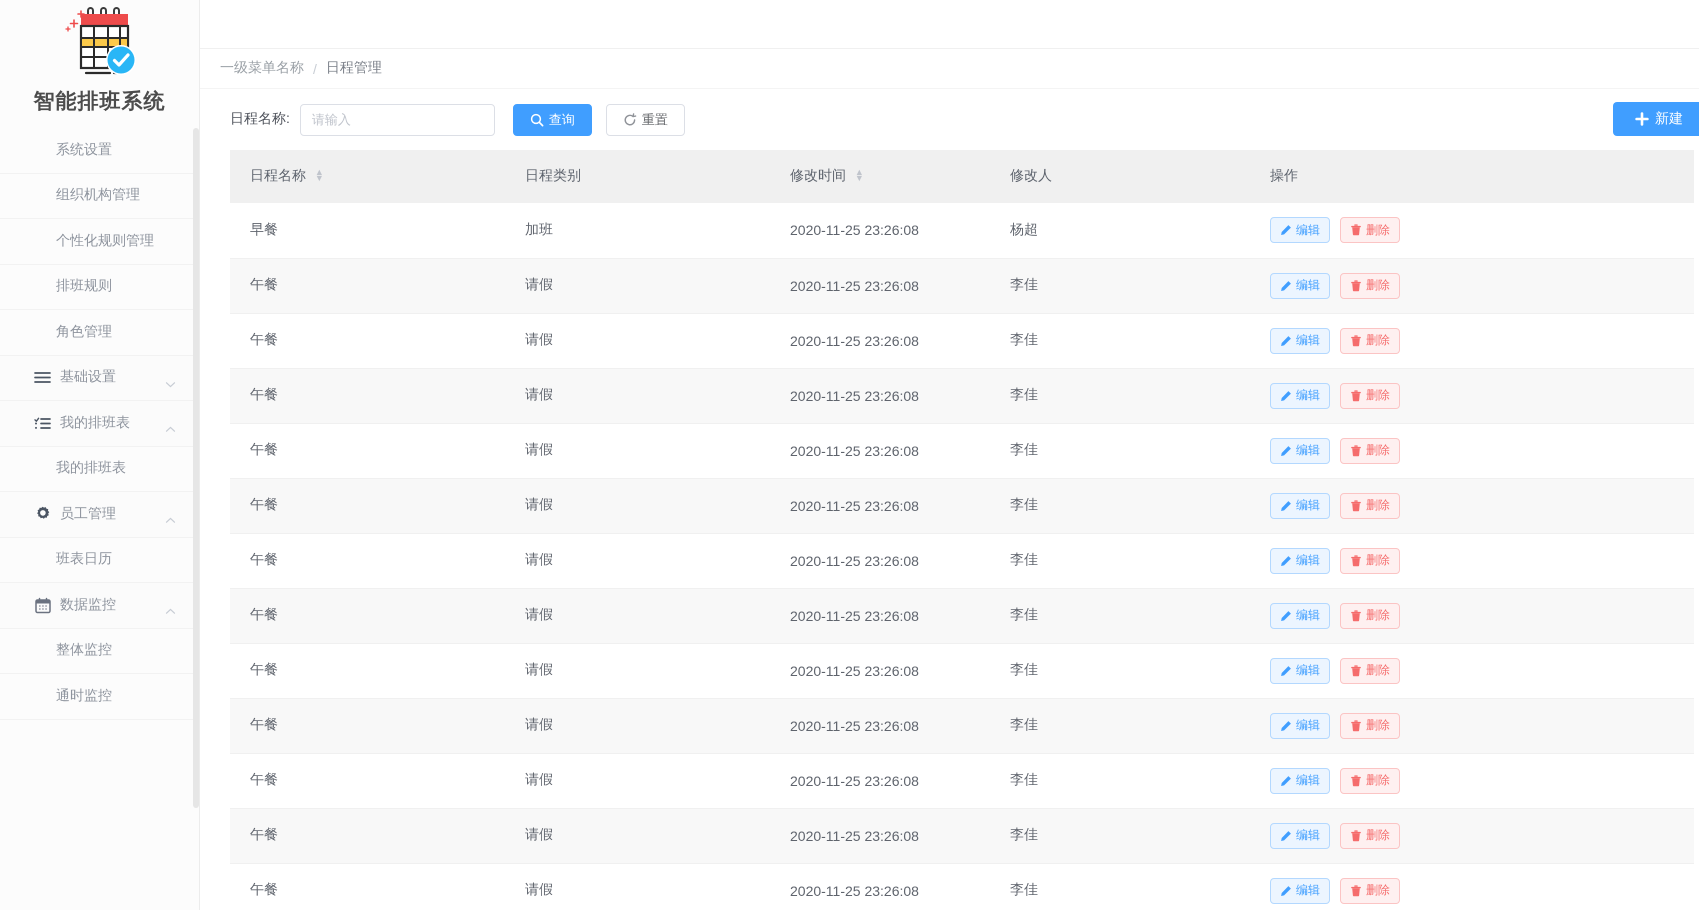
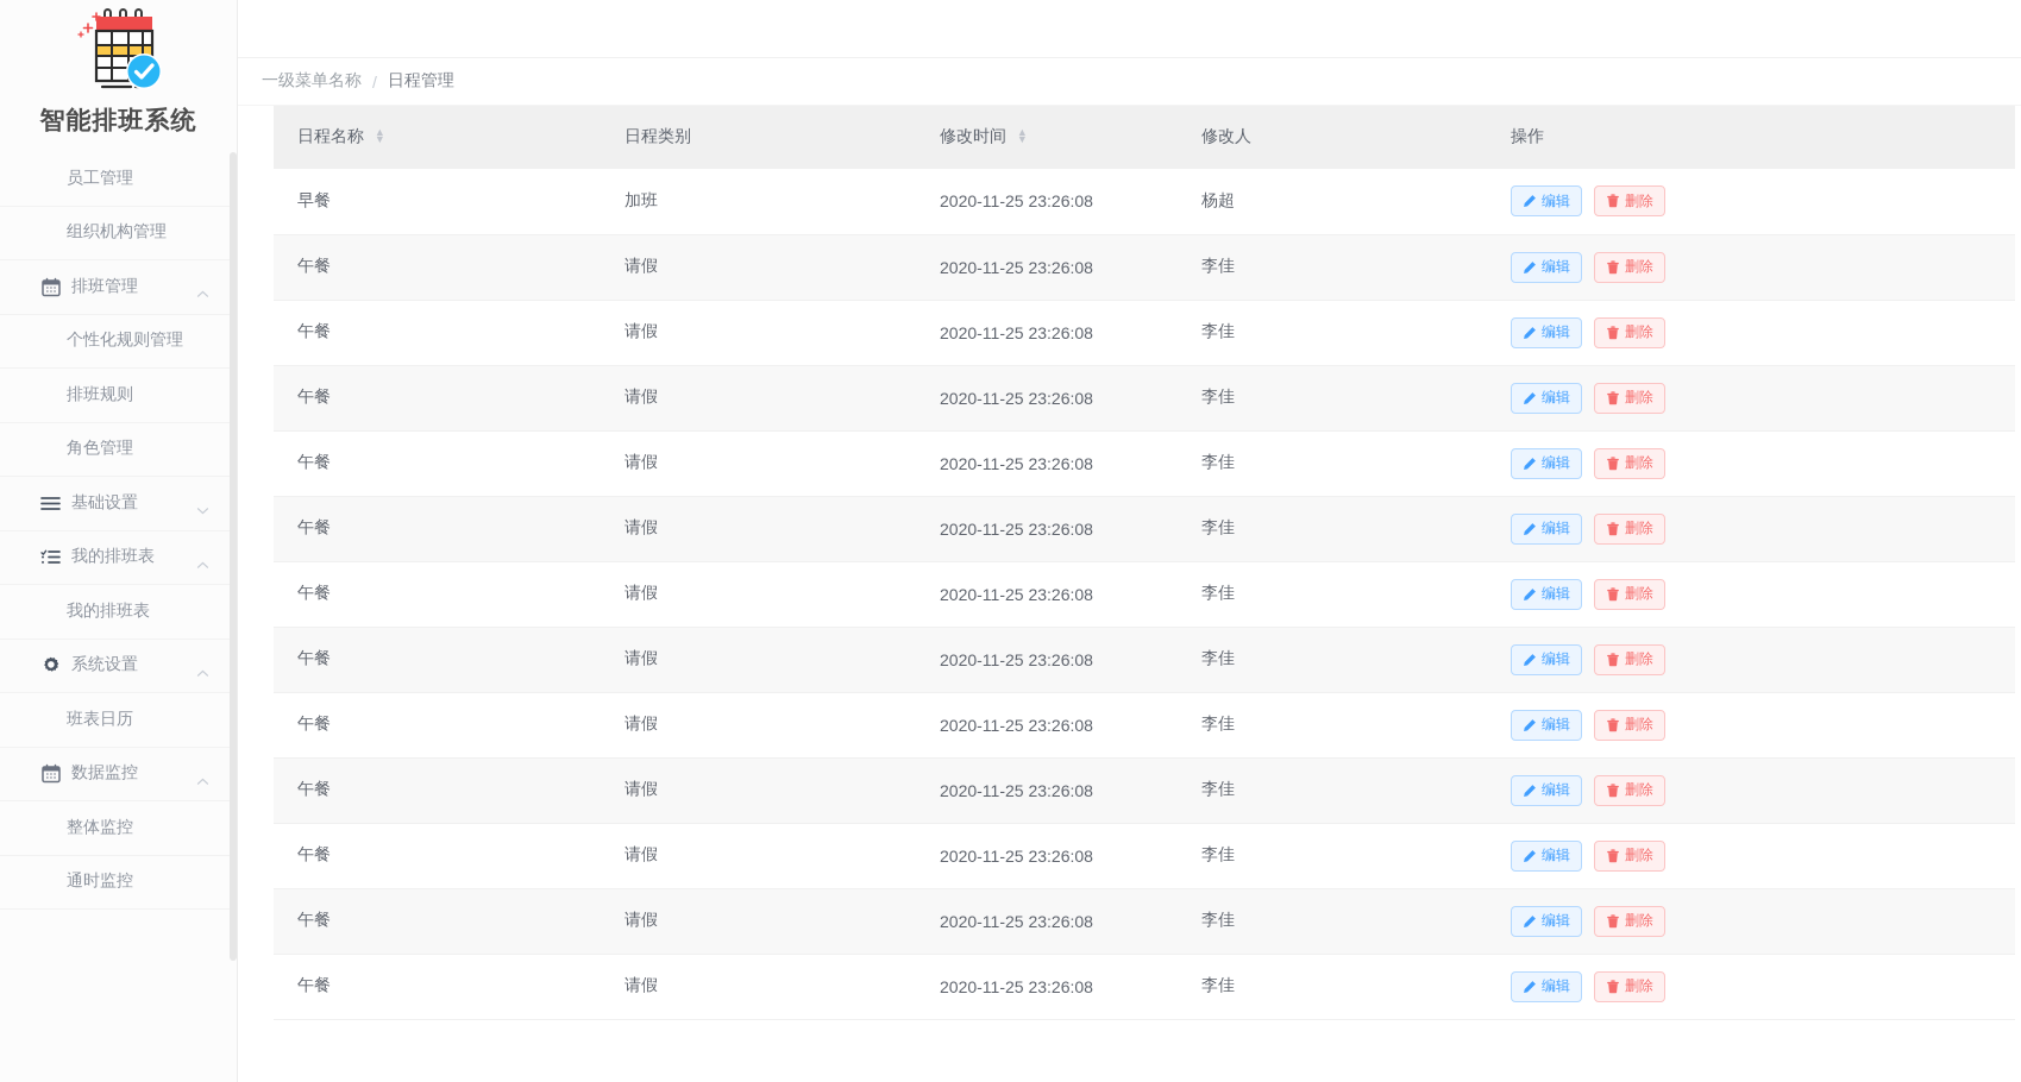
  智能排班系统
- 系统设置
+ 员工管理
  组织机构管理
+ 排班管理
  个性化规则管理
  排班规则
  角色管理
  基础设置
  我的排班表
  我的排班表
- 员工管理
+ 系统设置
  班表日历
  数据监控
  整体监控
  通时监控
  一级菜单名称
  /
  日程管理
- 日程名称:
- 请输入
- 查询
- 重置
- 新建
  日程名称 ▲▼	日程类别	修改时间 ▲▼	修改人	操作
  早餐	加班	2020-11-25 23:26:08	杨超	编辑 删除
  午餐	请假	2020-11-25 23:26:08	李佳	编辑 删除
  午餐	请假	2020-11-25 23:26:08	李佳	编辑 删除
  午餐	请假	2020-11-25 23:26:08	李佳	编辑 删除
  午餐	请假	2020-11-25 23:26:08	李佳	编辑 删除
  午餐	请假	2020-11-25 23:26:08	李佳	编辑 删除
  午餐	请假	2020-11-25 23:26:08	李佳	编辑 删除
  午餐	请假	2020-11-25 23:26:08	李佳	编辑 删除
  午餐	请假	2020-11-25 23:26:08	李佳	编辑 删除
  午餐	请假	2020-11-25 23:26:08	李佳	编辑 删除
  午餐	请假	2020-11-25 23:26:08	李佳	编辑 删除
  午餐	请假	2020-11-25 23:26:08	李佳	编辑 删除
  午餐	请假	2020-11-25 23:26:08	李佳	编辑 删除
